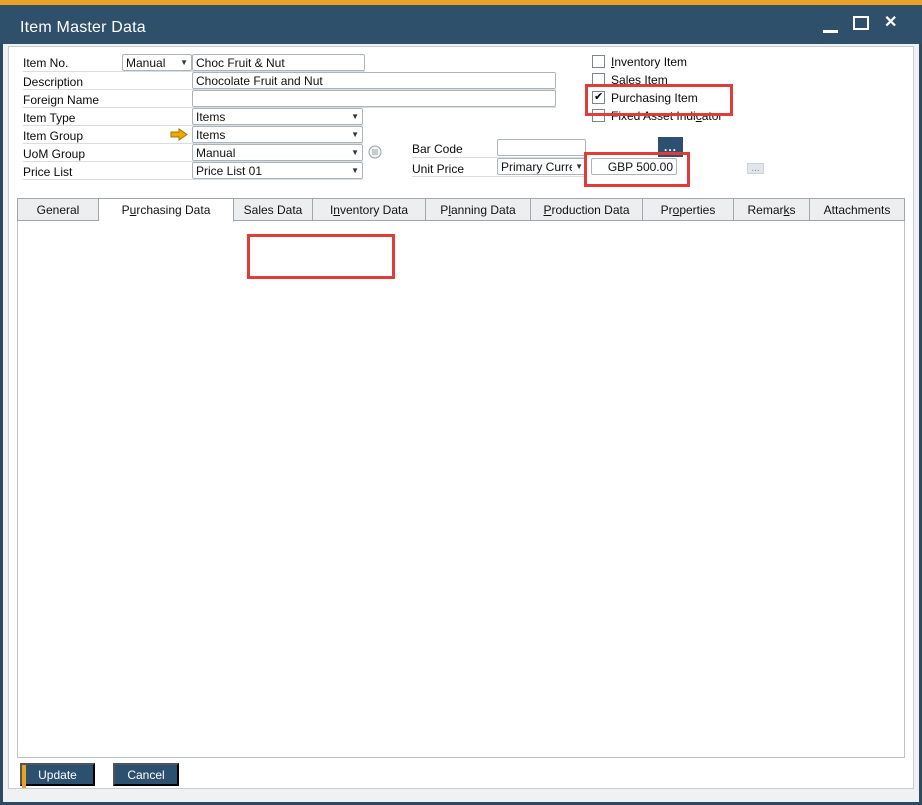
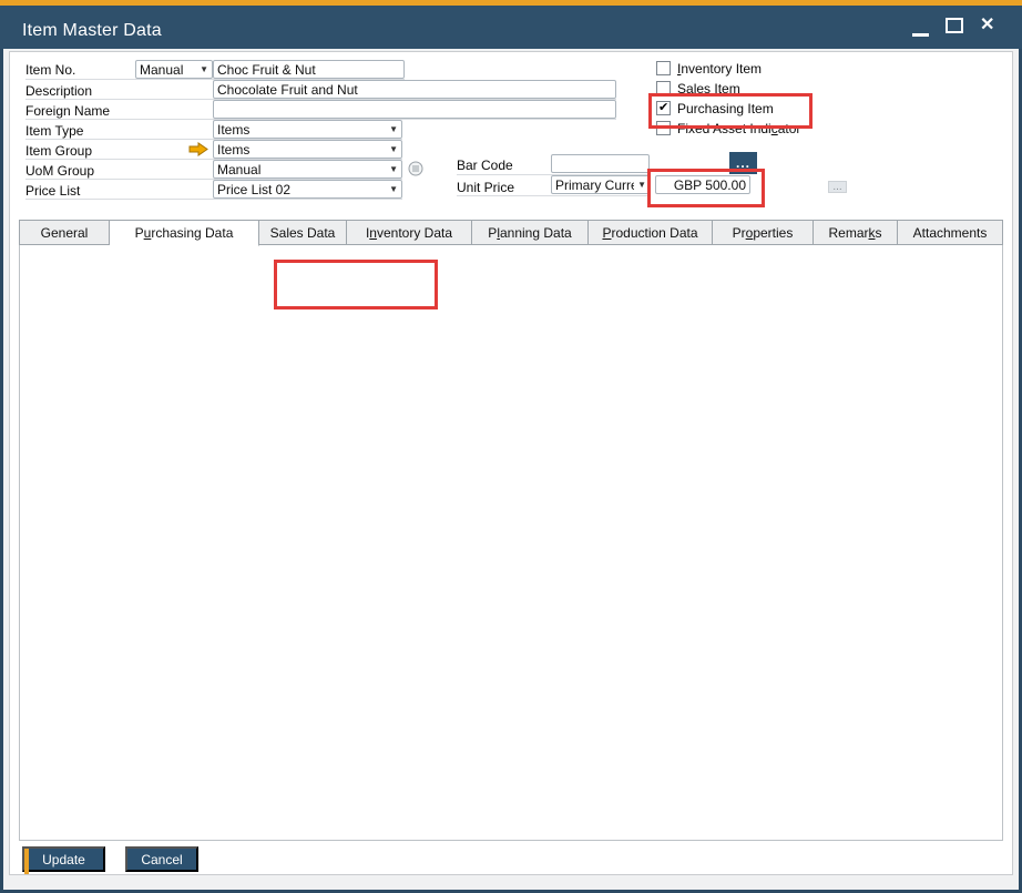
  Item Master Data
  ✕
  Item No.
  Manual
  Choc Fruit & Nut
  Description
  Chocolate Fruit and Nut
  Foreign Name
  Item Type
  Items
  Item Group
  Items
  UoM Group
  Manual
  Price List
- Price List 01
+ Price List 02
  Bar Code
  ...
  Unit Price
  Primary Curr
  GBP 500.00
  ...
  Inventory Item
  Sales Item
  Purchasing Item
  Fixed Asset Indicator
  General
  P
  u
  rchasing Data
  Sales Data
  I
  n
  ventory Data
  P
  l
  anning Data
  P
  roduction Data
  Pr
  o
  perties
  Remar
  k
  s
  Attachments
  Update
  Cancel
